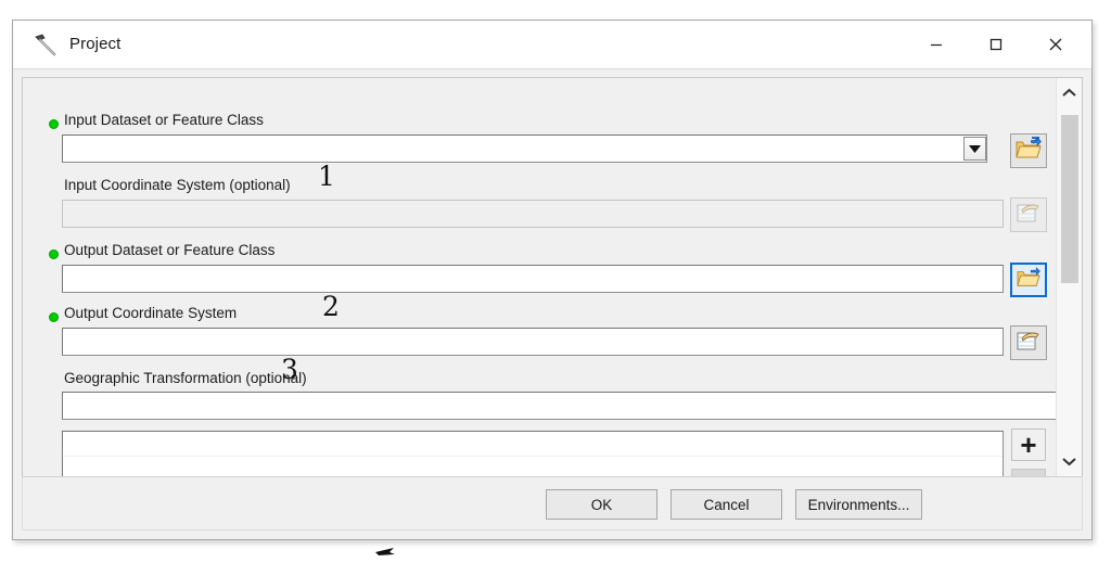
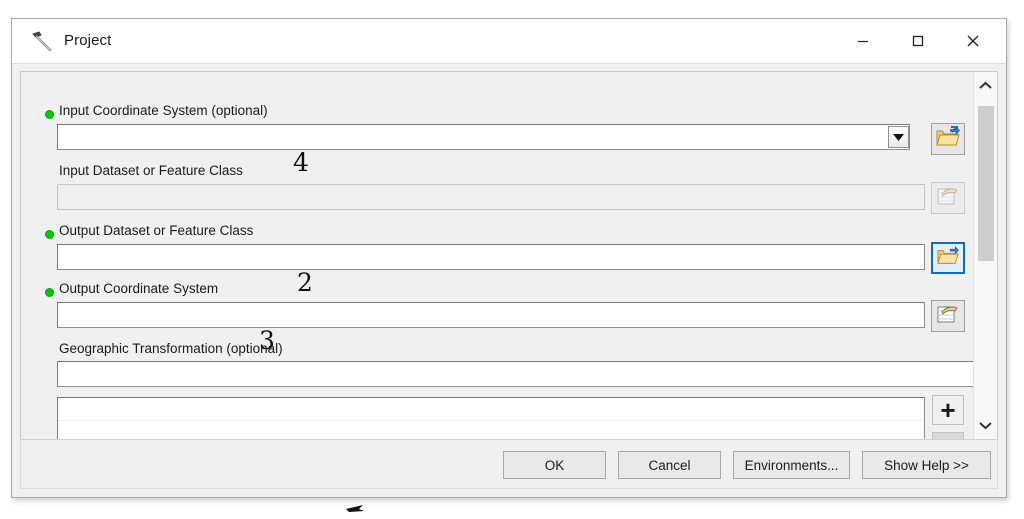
  Project
- Input Dataset or Feature Class
+ Input Coordinate System (optional)
- 1
+ 4
- Input Coordinate System (optional)
+ Input Dataset or Feature Class
  Output Dataset or Feature Class
  2
  Output Coordinate System
  3
  Geographic Transformation (optional)
  +
  OK
  Cancel
  Environments...
+ Show Help >>
